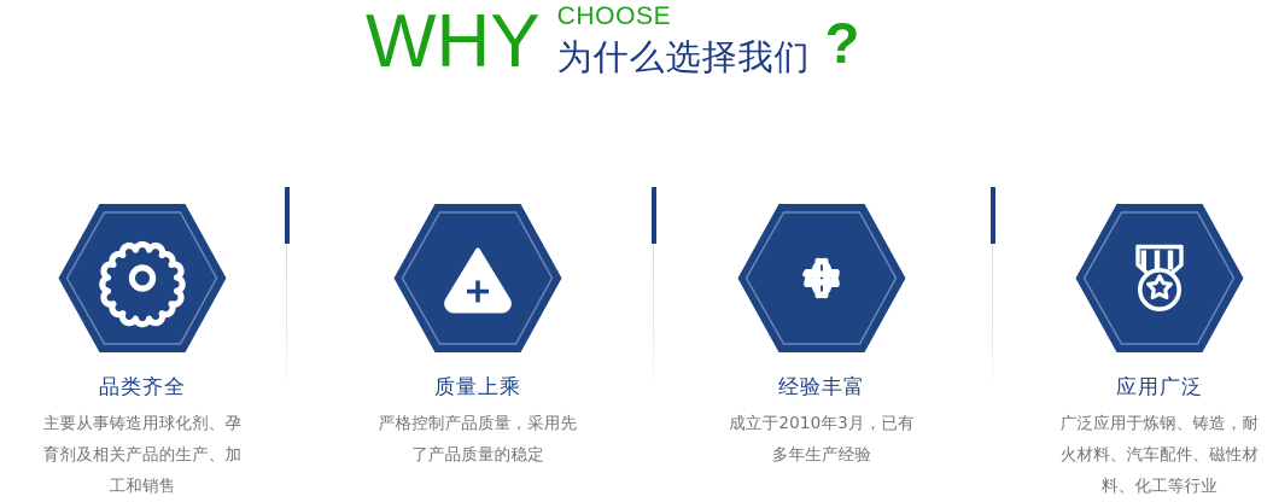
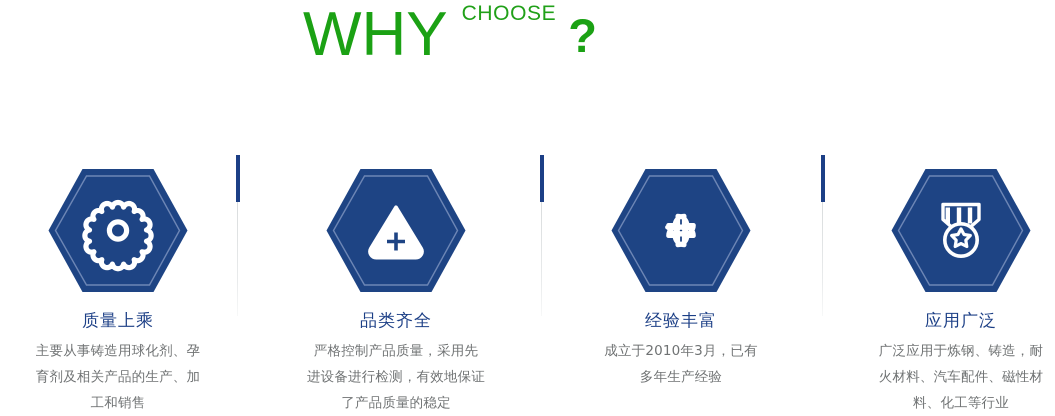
  WHY
  CHOOSE
- 为什么选择我们
  ?
- 品类齐全
+ 质量上乘
  主要从事铸造用球化剂、孕
  育剂及相关产品的生产、加
  工和销售
- 质量上乘
+ 品类齐全
  严格控制产品质量，采用先
+ 进设备进行检测，有效地保证
  了产品质量的稳定
  经验丰富
  成立于2010年3月，已有
  多年生产经验
  应用广泛
  广泛应用于炼钢、铸造，耐
  火材料、汽车配件、磁性材
  料、化工等行业
